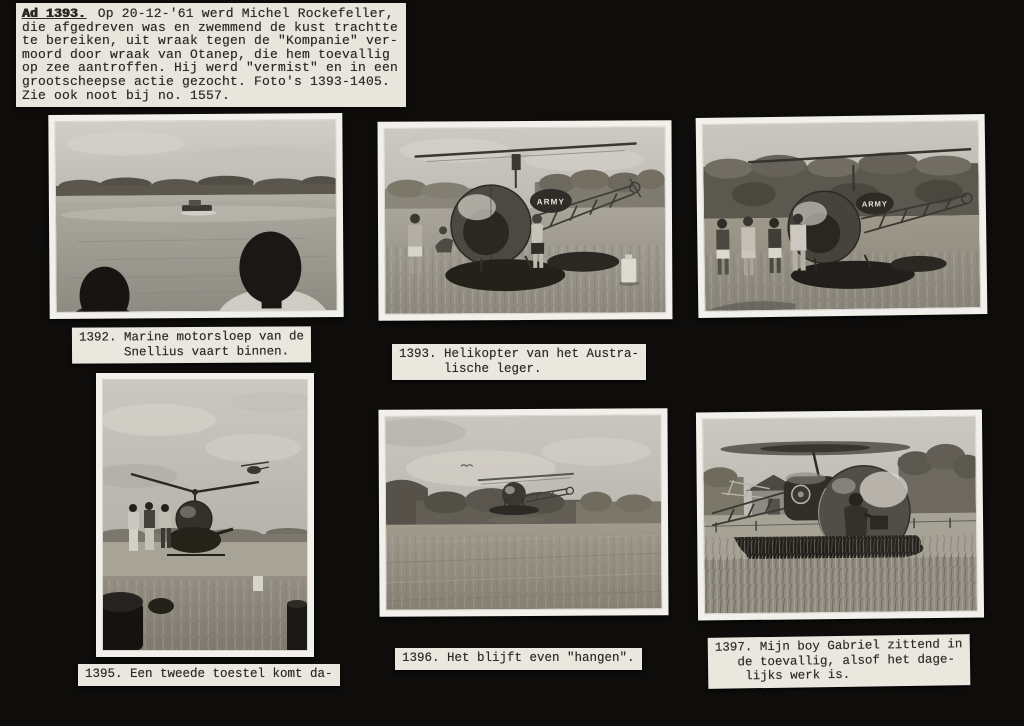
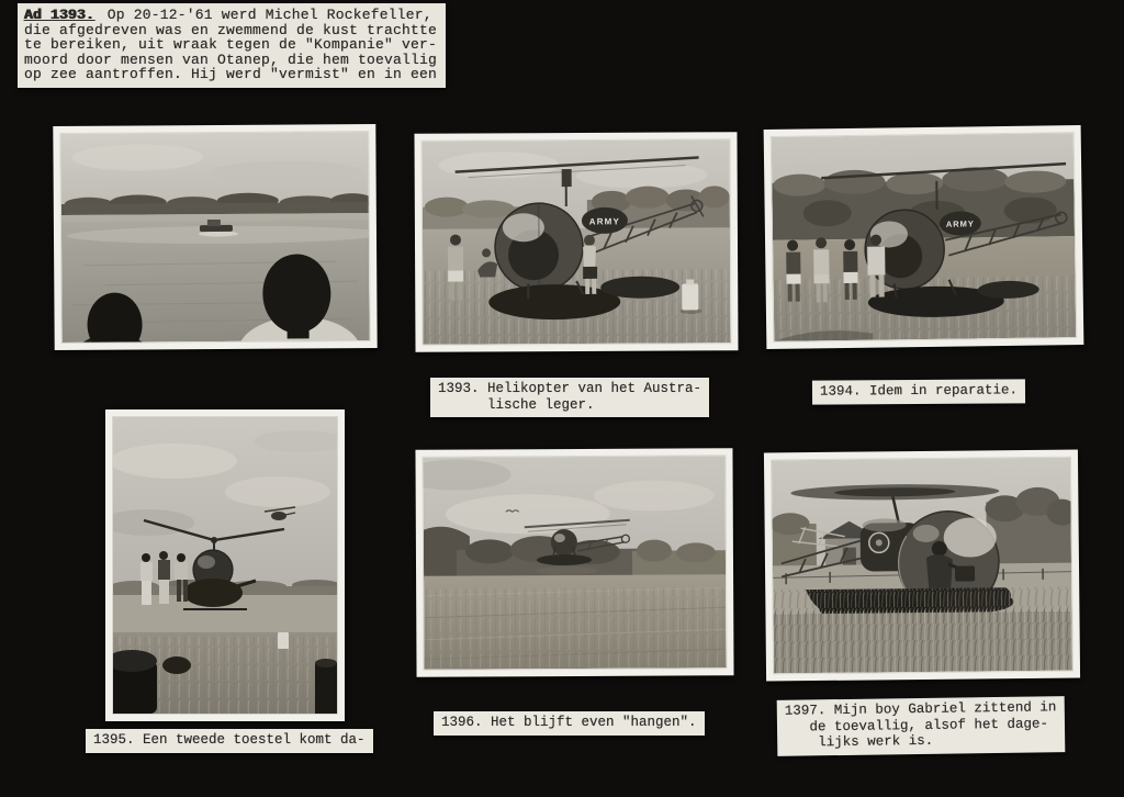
  Ad 1393. Op 20-12-'61 werd Michel Rockefeller,
  die afgedreven was en zwemmend de kust trachtte
  te bereiken, uit wraak tegen de "Kompanie" ver-
- moord door wraak van Otanep, die hem toevallig
+ moord door mensen van Otanep, die hem toevallig
  op zee aantroffen. Hij werd "vermist" en in een
- grootscheepse actie gezocht. Foto's 1393-1405.
- Zie ook noot bij no. 1557.
- 1392. Marine motorsloep van de
- Snellius vaart binnen.
  ARMY
  1393. Helikopter van het Austra-
  lische leger.
  ARMY
+ 1394. Idem in reparatie.
  1395. Een tweede toestel komt da-
  1396. Het blijft even "hangen".
  1397. Mijn boy Gabriel zittend in
  de toevallig, alsof het dage-
  lijks werk is.
